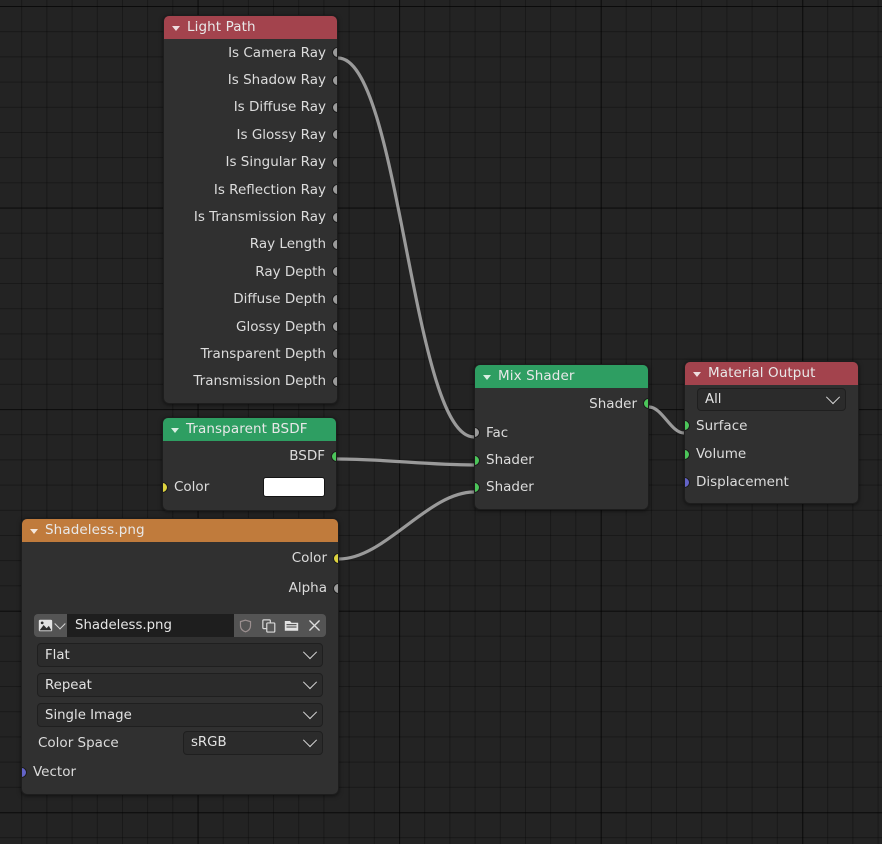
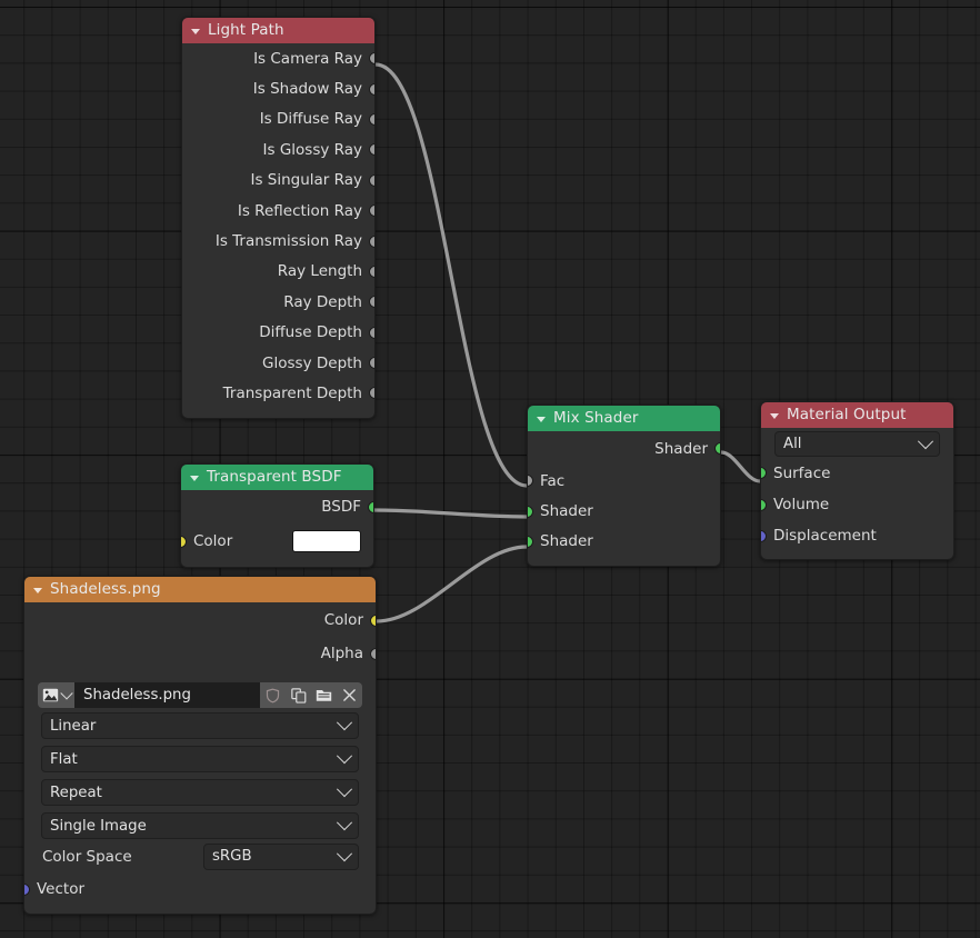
  Light Path
  Is Camera Ray
  Is Shadow Ray
  Is Diffuse Ray
  Is Glossy Ray
  Is Singular Ray
  Is Reflection Ray
  Is Transmission Ray
  Ray Length
  Ray Depth
  Diffuse Depth
  Glossy Depth
  Transparent Depth
- Transmission Depth
  Transparent BSDF
  BSDF
  Color
  Mix Shader
  Shader
  Fac
  Shader
  Shader
  Material Output
  All
  Surface
  Volume
  Displacement
  Shadeless.png
  Color
  Alpha
  Shadeless.png
+ Linear
  Flat
  Repeat
  Single Image
  Color Space
  sRGB
  Vector
